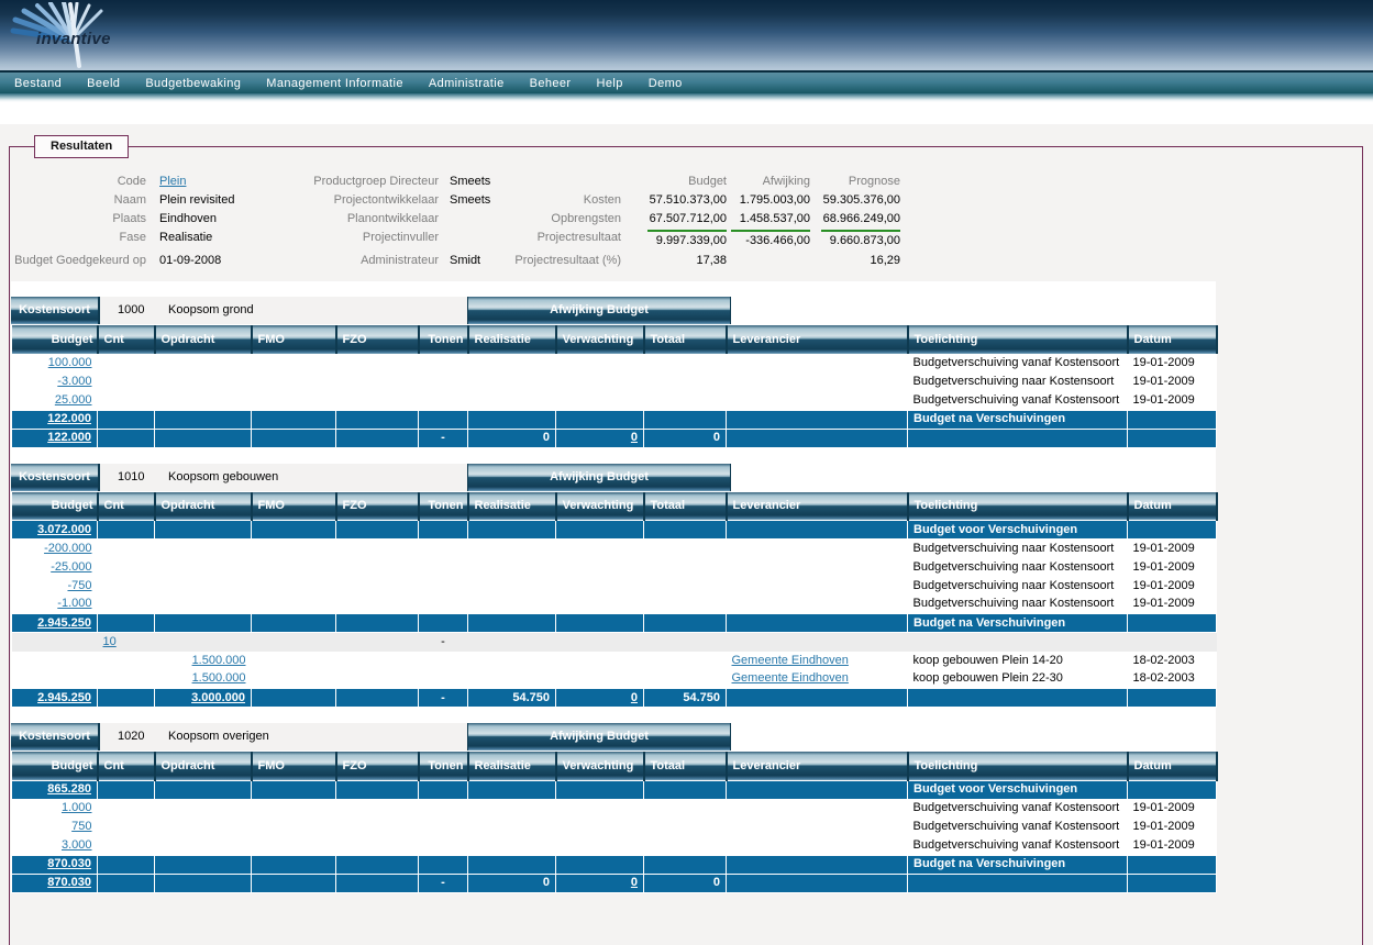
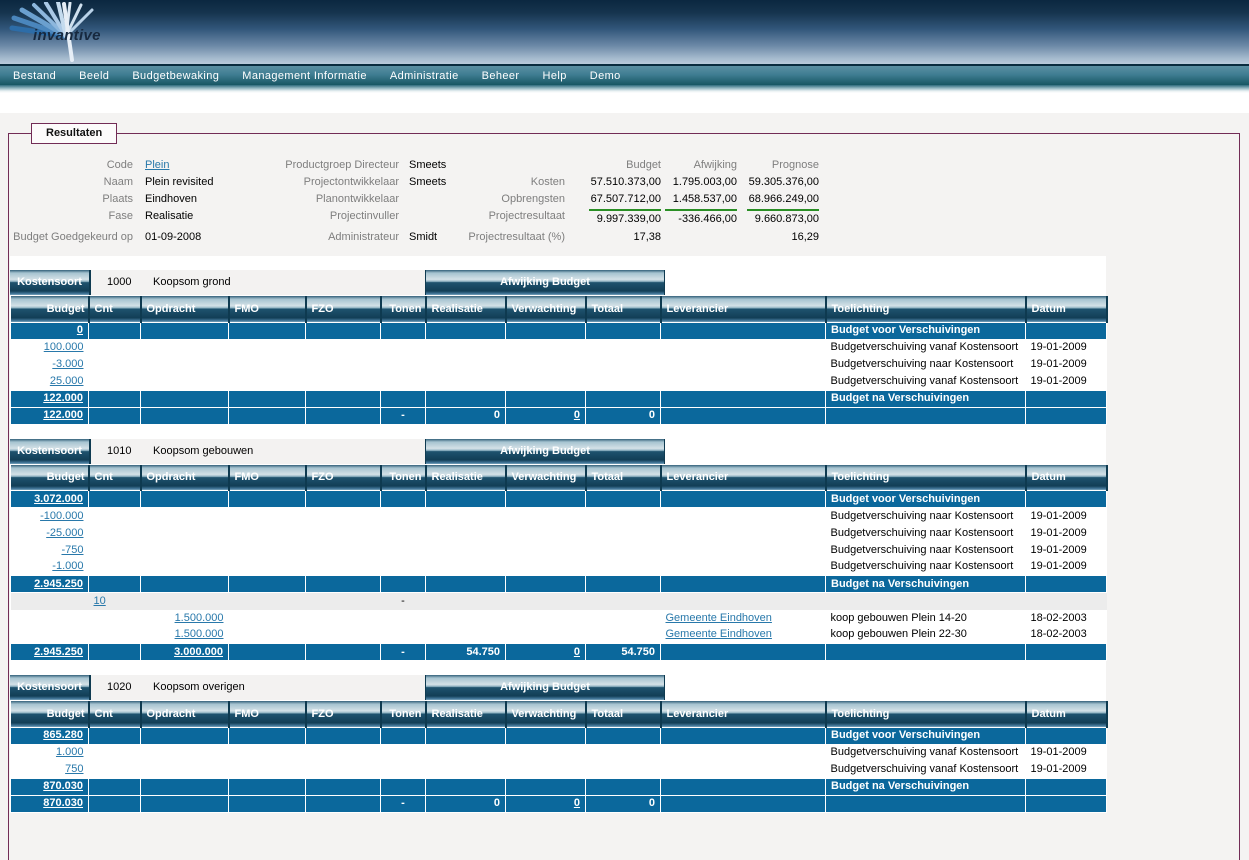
  invantive
  Bestand
  Beeld
  Budgetbewaking
  Management Informatie
  Administratie
  Beheer
  Help
  Demo
  Resultaten
  Code Plein Productgroep Directeur Smeets Budget Afwijking Prognose
  Naam Plein revisited Projectontwikkelaar Smeets Kosten 57.510.373,00 1.795.003,00 59.305.376,00
  Plaats Eindhoven Planontwikkelaar Opbrengsten 67.507.712,00 1.458.537,00 68.966.249,00
  Fase Realisatie Projectinvuller Projectresultaat 9.997.339,00 -336.466,00 9.660.873,00
  Budget Goedgekeurd op 01-09-2008 Administrateur Smidt Projectresultaat (%) 17,38 16,29
  Kostensoort
  1000 Koopsom grond
  Afwijking Budget
  Budget	Cnt	Opdracht	FMO	FZO	Tonen	Realisatie	Verwachting	Totaal	Leverancier	Toelichting	Datum
+ 0										Budget voor Verschuivingen
  100.000										Budgetverschuiving vanaf Kostensoort	19-01-2009
  -3.000										Budgetverschuiving naar Kostensoort	19-01-2009
  25.000										Budgetverschuiving vanaf Kostensoort	19-01-2009
  122.000										Budget na Verschuivingen
  122.000					-	0	0	0
  Kostensoort
  1010 Koopsom gebouwen
  Afwijking Budget
  Budget	Cnt	Opdracht	FMO	FZO	Tonen	Realisatie	Verwachting	Totaal	Leverancier	Toelichting	Datum
  3.072.000										Budget voor Verschuivingen
- -200.000										Budgetverschuiving naar Kostensoort	19-01-2009
+ -100.000										Budgetverschuiving naar Kostensoort	19-01-2009
  -25.000										Budgetverschuiving naar Kostensoort	19-01-2009
  -750										Budgetverschuiving naar Kostensoort	19-01-2009
  -1.000										Budgetverschuiving naar Kostensoort	19-01-2009
  2.945.250										Budget na Verschuivingen
  	10				-
  		1.500.000							Gemeente Eindhoven	koop gebouwen Plein 14-20	18-02-2003
  		1.500.000							Gemeente Eindhoven	koop gebouwen Plein 22-30	18-02-2003
  2.945.250		3.000.000			-	54.750	0	54.750
  Kostensoort
  1020 Koopsom overigen
  Afwijking Budget
  Budget	Cnt	Opdracht	FMO	FZO	Tonen	Realisatie	Verwachting	Totaal	Leverancier	Toelichting	Datum
  865.280										Budget voor Verschuivingen
  1.000										Budgetverschuiving vanaf Kostensoort	19-01-2009
  750										Budgetverschuiving vanaf Kostensoort	19-01-2009
- 3.000										Budgetverschuiving vanaf Kostensoort	19-01-2009
  870.030										Budget na Verschuivingen
  870.030					-	0	0	0
